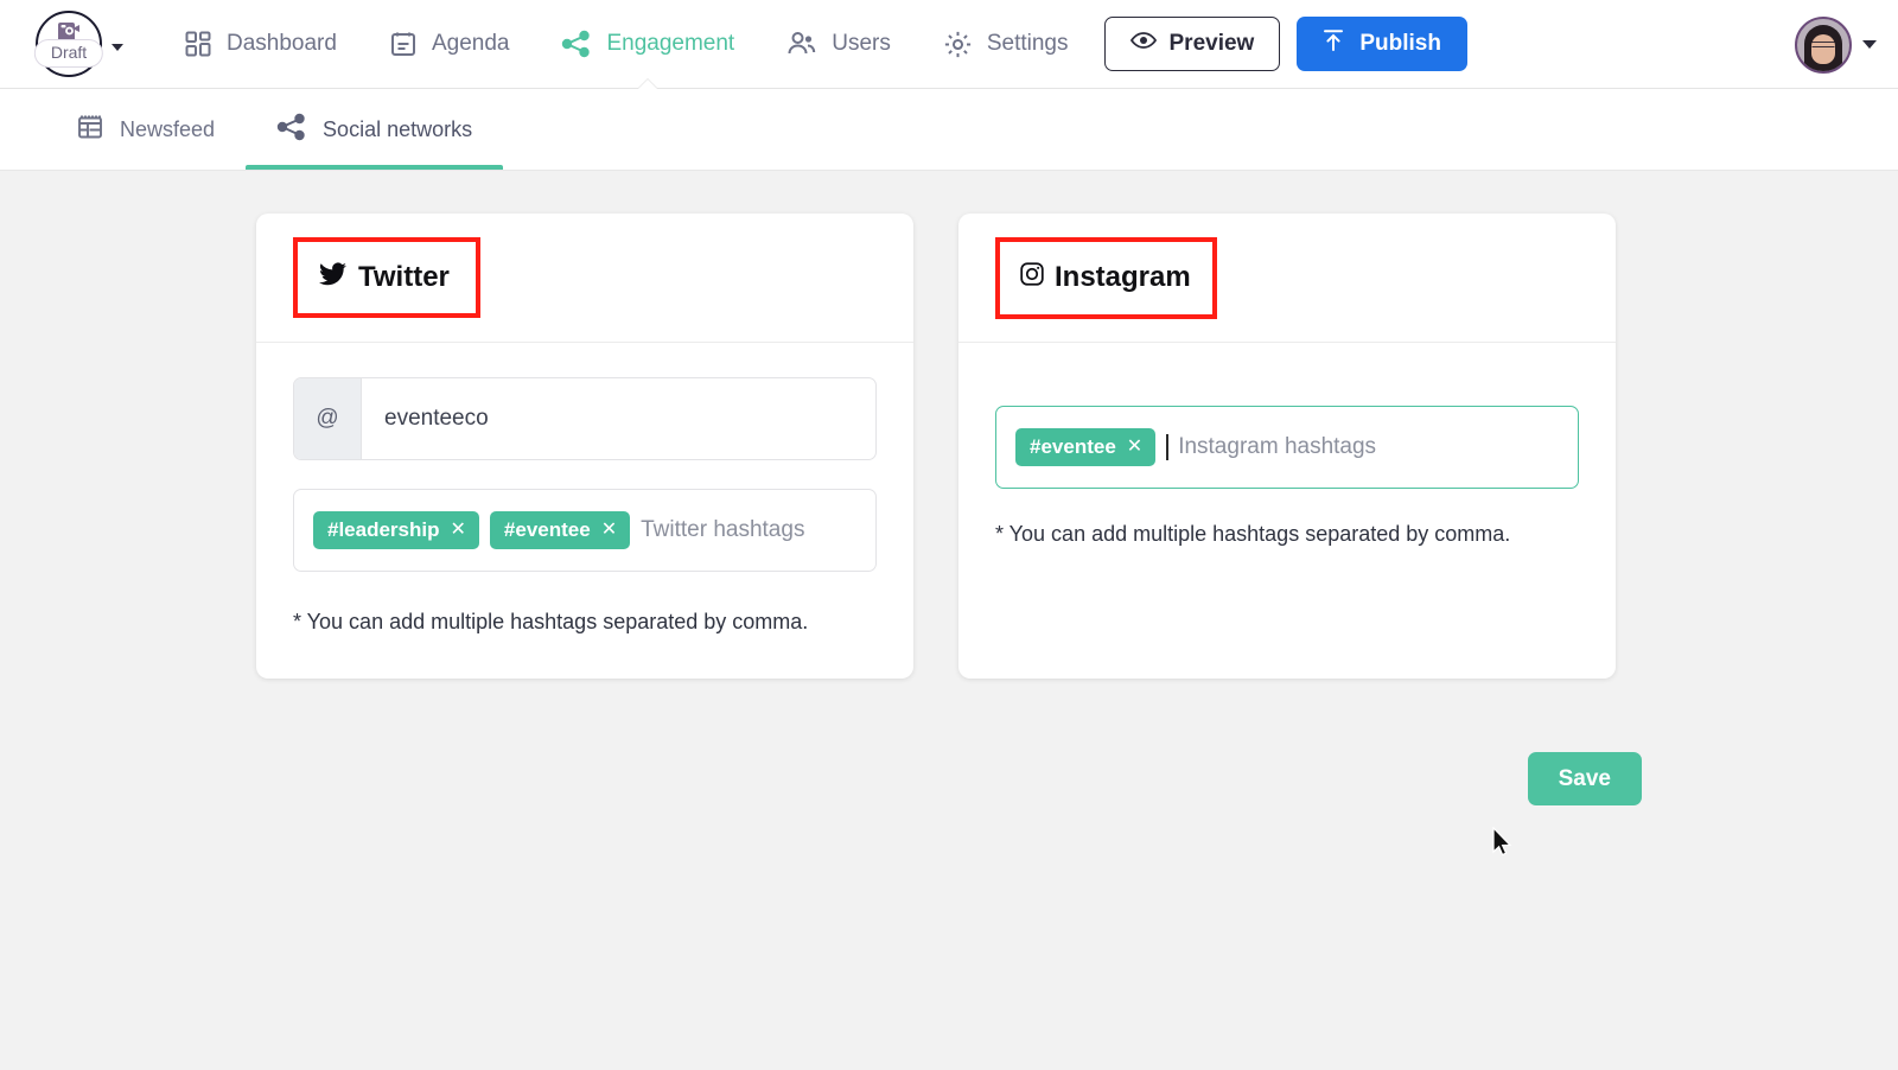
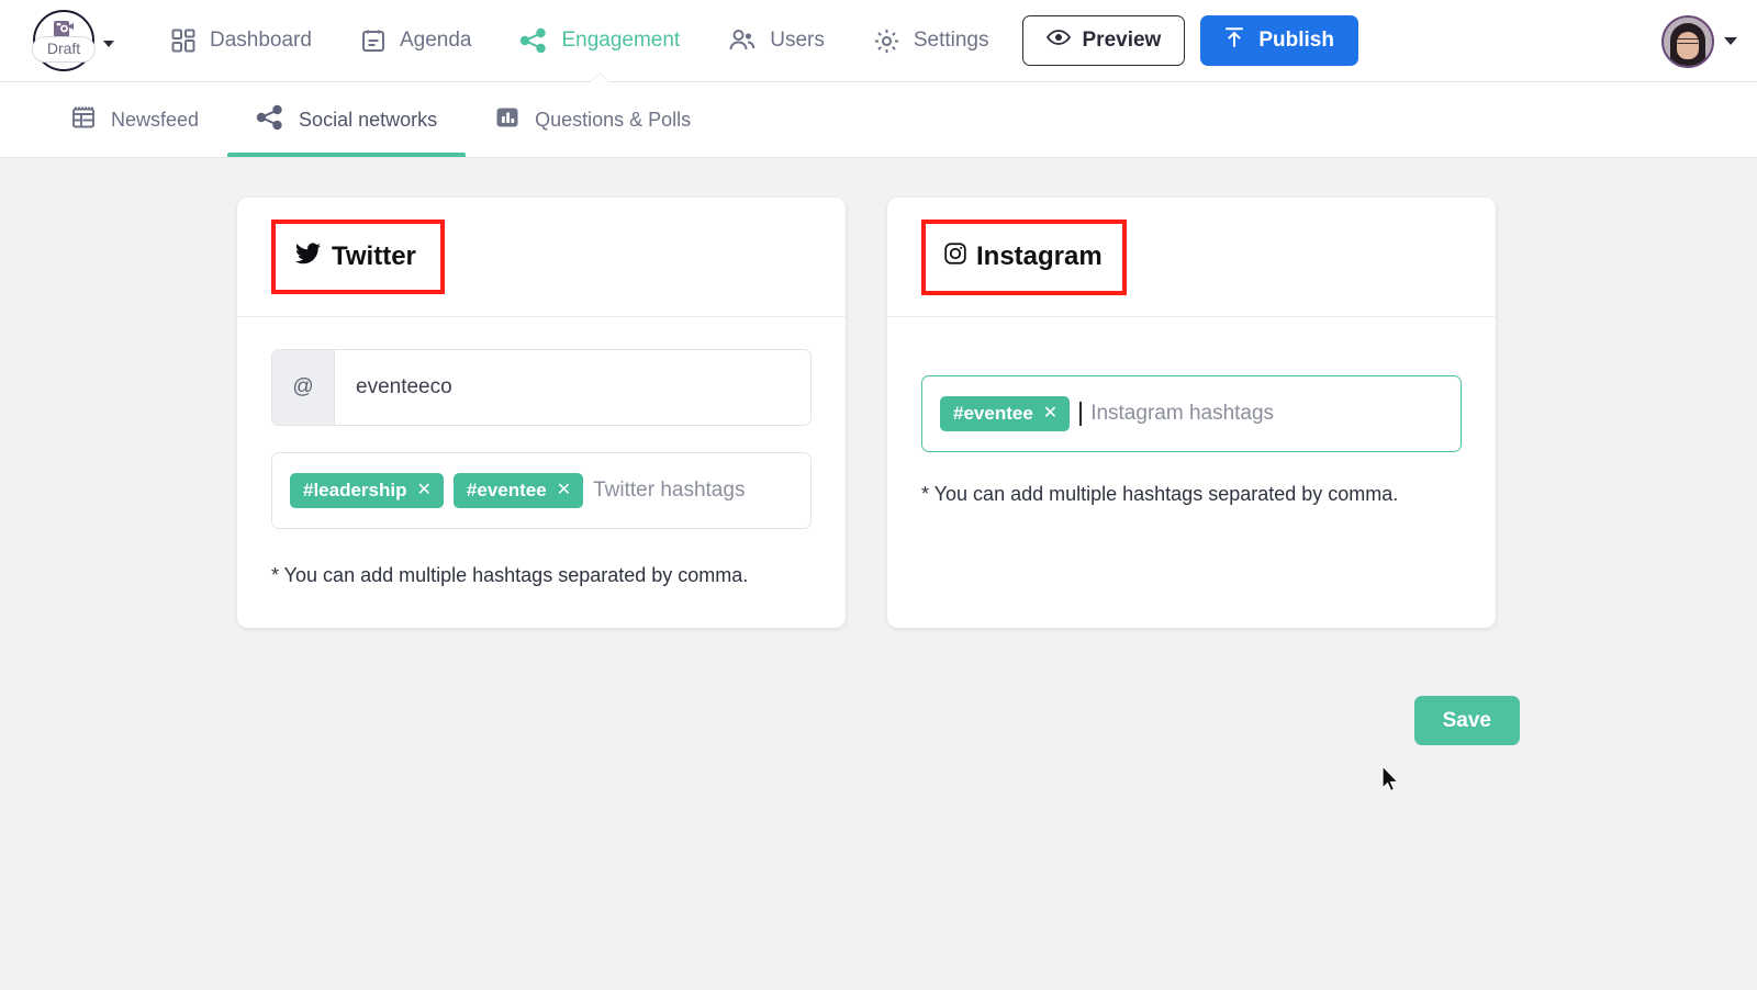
  Draft
  Dashboard
  Agenda
  Engagement
  Users
  Settings
  Preview
  Publish
  Newsfeed
  Social networks
+ Questions & Polls
  Twitter
  @
  eventeeco
  #leadership
  ✕
  #eventee
  ✕
  Twitter hashtags
  * You can add multiple hashtags separated by comma.
  Instagram
  #eventee
  ✕
  Instagram hashtags
  * You can add multiple hashtags separated by comma.
  Save
